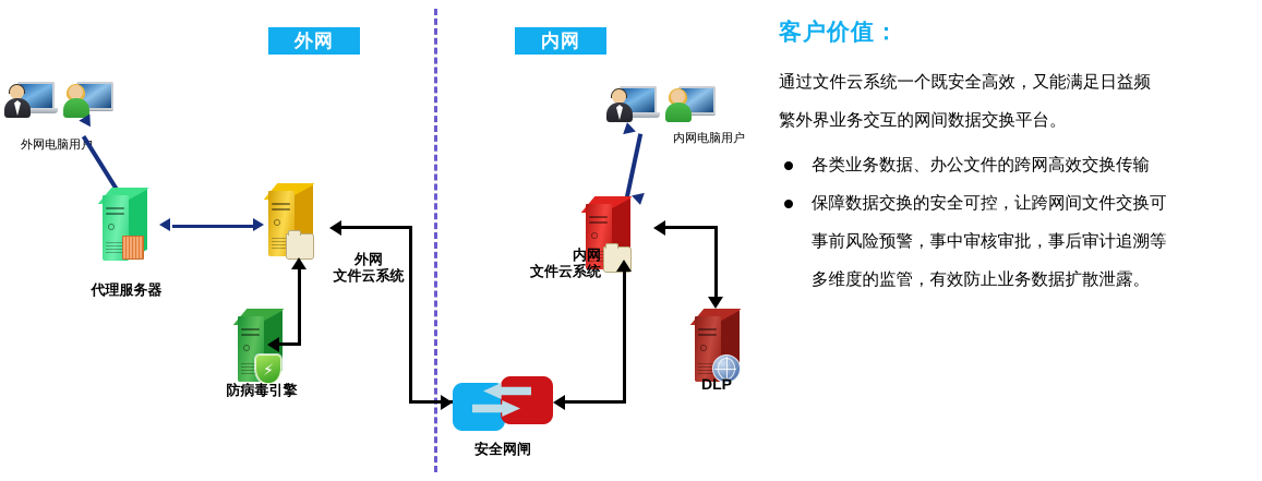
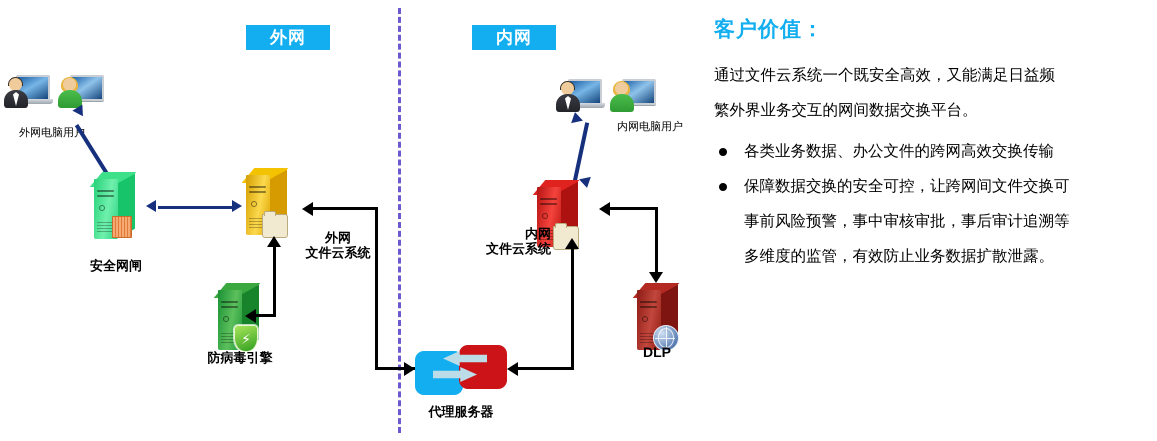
  外网
  内网
  外网电脑用
- 代理服务器
+ 安全网闸
  外网
  文件云系统
  ⚡
  防病毒引擎
- 安全网闸
+ 代理服务器
  内网电脑用户
  内网
  文件云系统
  DLP
  客户价值：
  通过文件云系统一个既安全高效，又能满足日益频
  繁外界业务交互的网间数据交换平台。
  各类业务数据、办公文件的跨网高效交换传输
  保障数据交换的安全可控，让跨网间文件交换可
  事前风险预警，事中审核审批，事后审计追溯等
  多维度的监管，有效防止业务数据扩散泄露。
